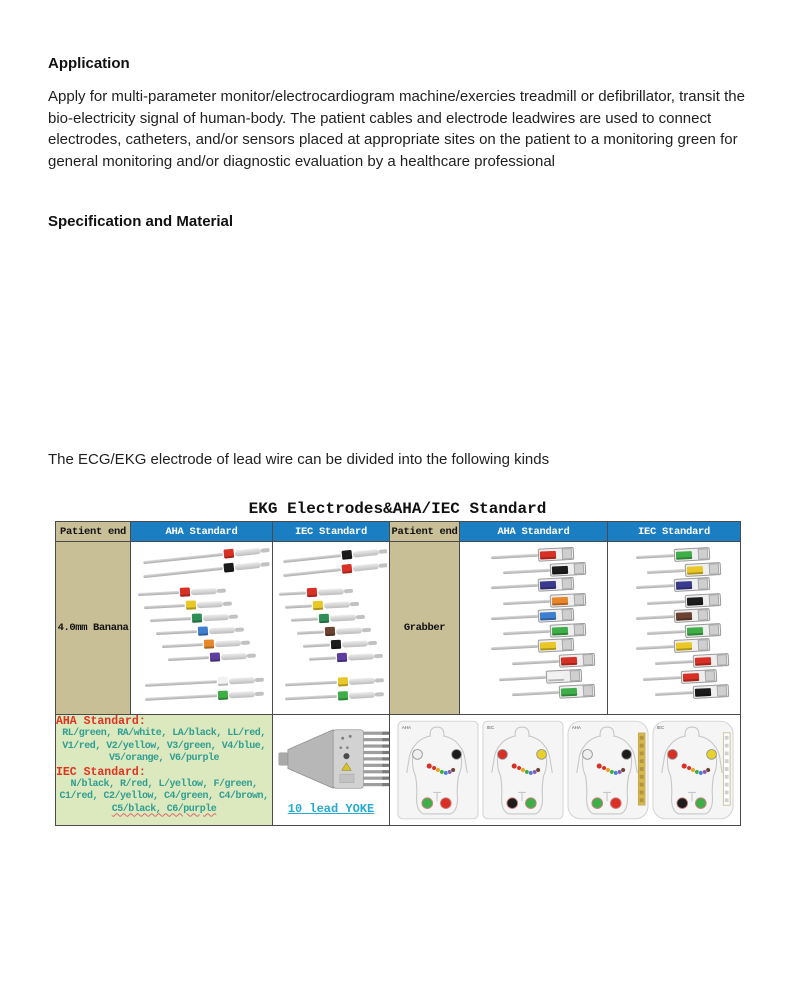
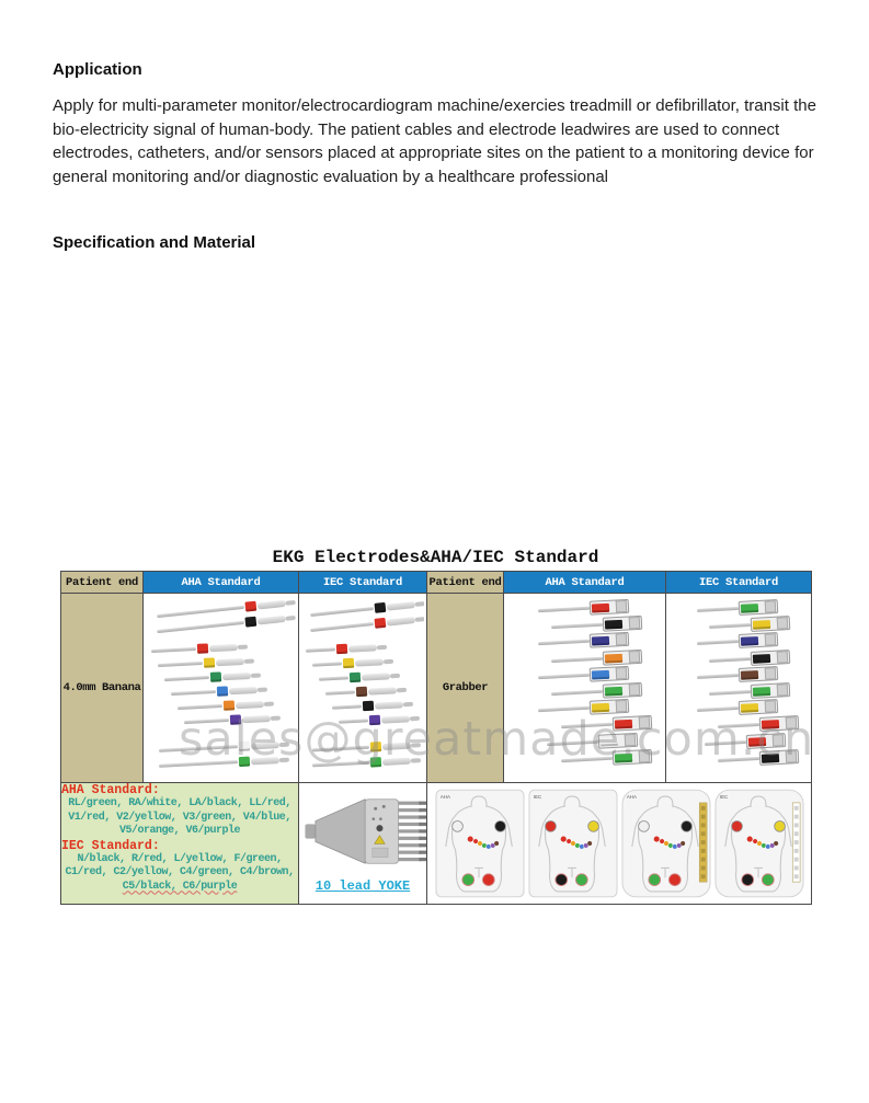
  Application
- Apply for multi-parameter monitor/electrocardiogram machine/exercies treadmill or defibrillator, transit the bio-electricity signal of human-body. The patient cables and electrode leadwires are used to connect electrodes, catheters, and/or sensors placed at appropriate sites on the patient to a monitoring green for general monitoring and/or diagnostic evaluation by a healthcare professional
+ Apply for multi-parameter monitor/electrocardiogram machine/exercies treadmill or defibrillator, transit the bio-electricity signal of human-body. The patient cables and electrode leadwires are used to connect electrodes, catheters, and/or sensors placed at appropriate sites on the patient to a monitoring device for general monitoring and/or diagnostic evaluation by a healthcare professional
  Specification and Material
- The ECG/EKG electrode of lead wire can be divided into the following kinds
  EKG Electrodes&AHA/IEC Standard
+ sales@greatmade.com.cn
  Patient end	AHA Standard	IEC Standard	Patient end	AHA Standard	IEC Standard
  4.0mm Banana			Grabber
  AHA Standard: RL/green, RA/white, LA/black, LL/red, V1/red, V2/yellow, V3/green, V4/blue, V5/orange, V6/purple IEC Standard: N/black, R/red, L/yellow, F/green, C1/red, C2/yellow, C4/green, C4/brown, C5/black, C6/purple	10 lead YOKE
